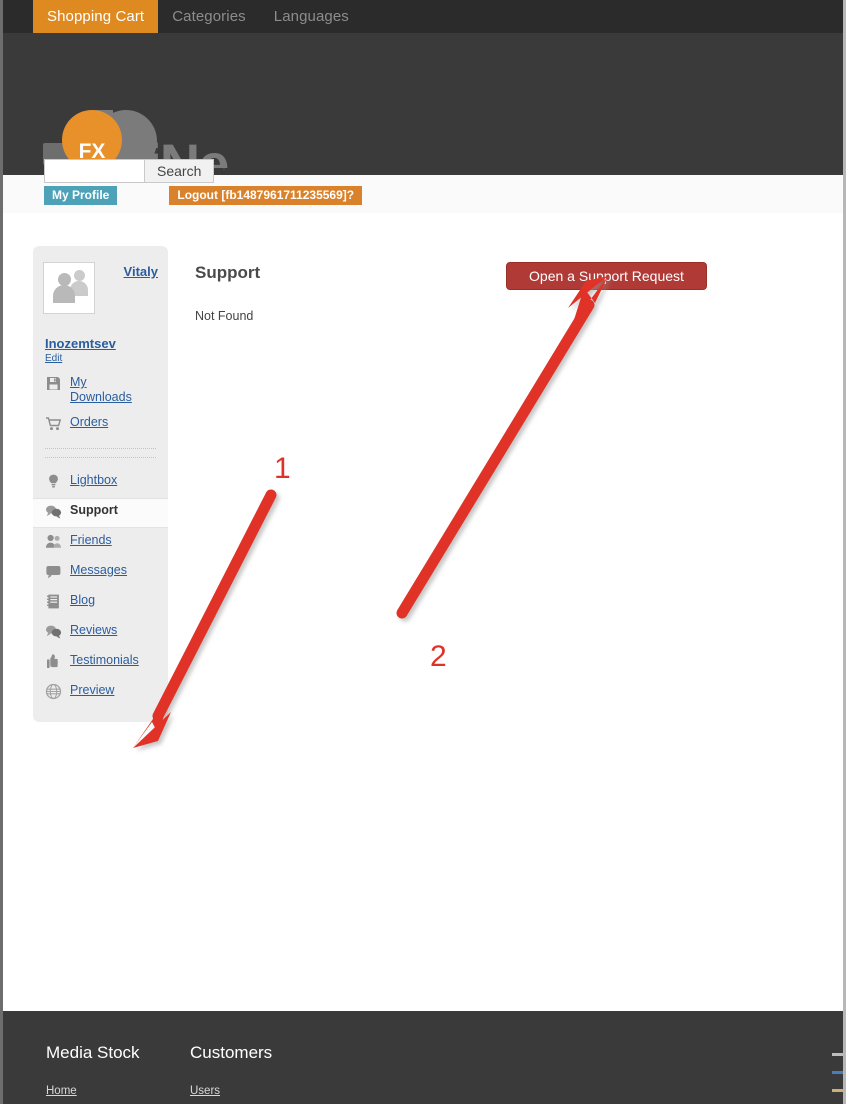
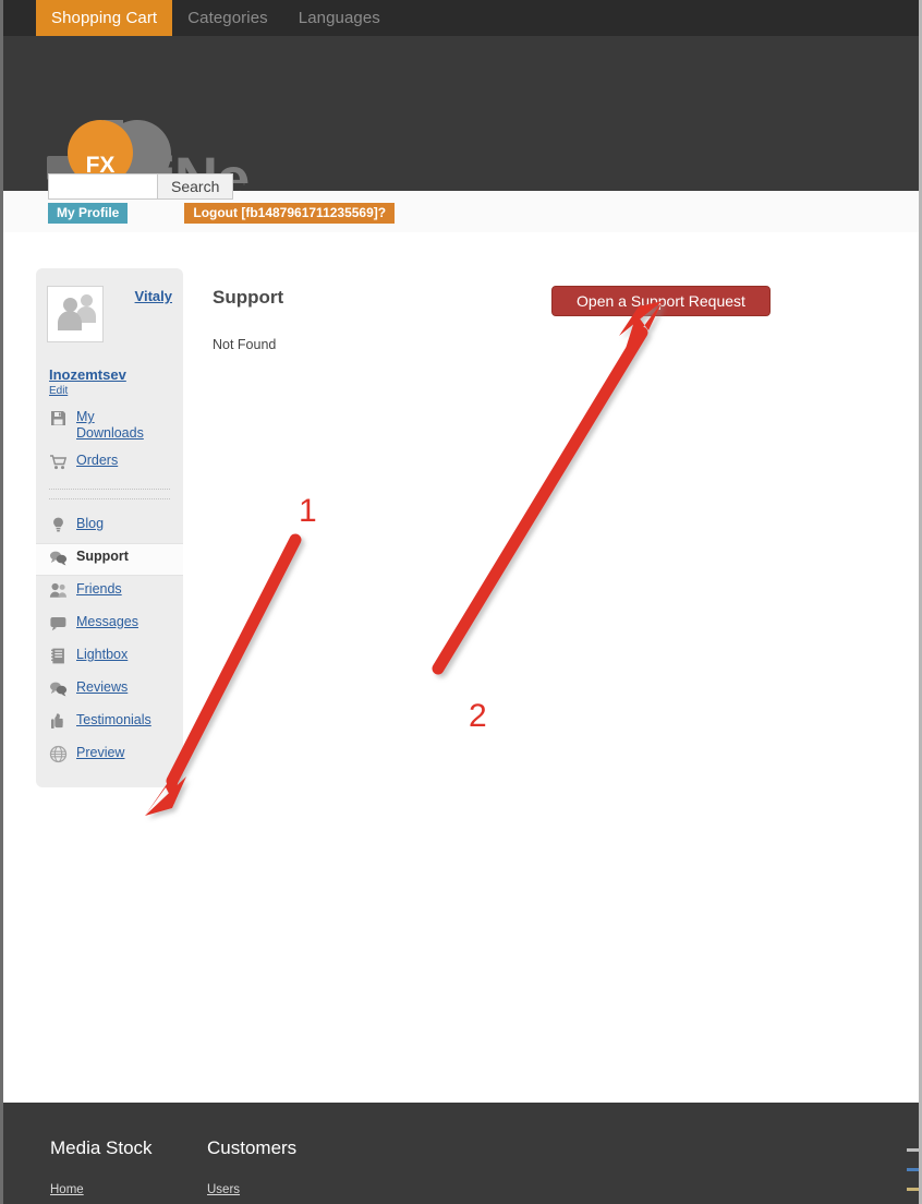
  Shopping Cart
  Categories
  Languages
  FX
  Search
  My Profile
  Logout [fb1487961711235569]?
  Vitaly
  Inozemtsev
  Edit
  My Downloads
  Orders
- Lightbox
+ Blog
  Support
  Friends
  Messages
- Blog
+ Lightbox
  Reviews
  Testimonials
  Preview
  Support
  Not Found
  Open a Support Request
  Media Stock
  Home
  Customers
  Users
  1
  2
